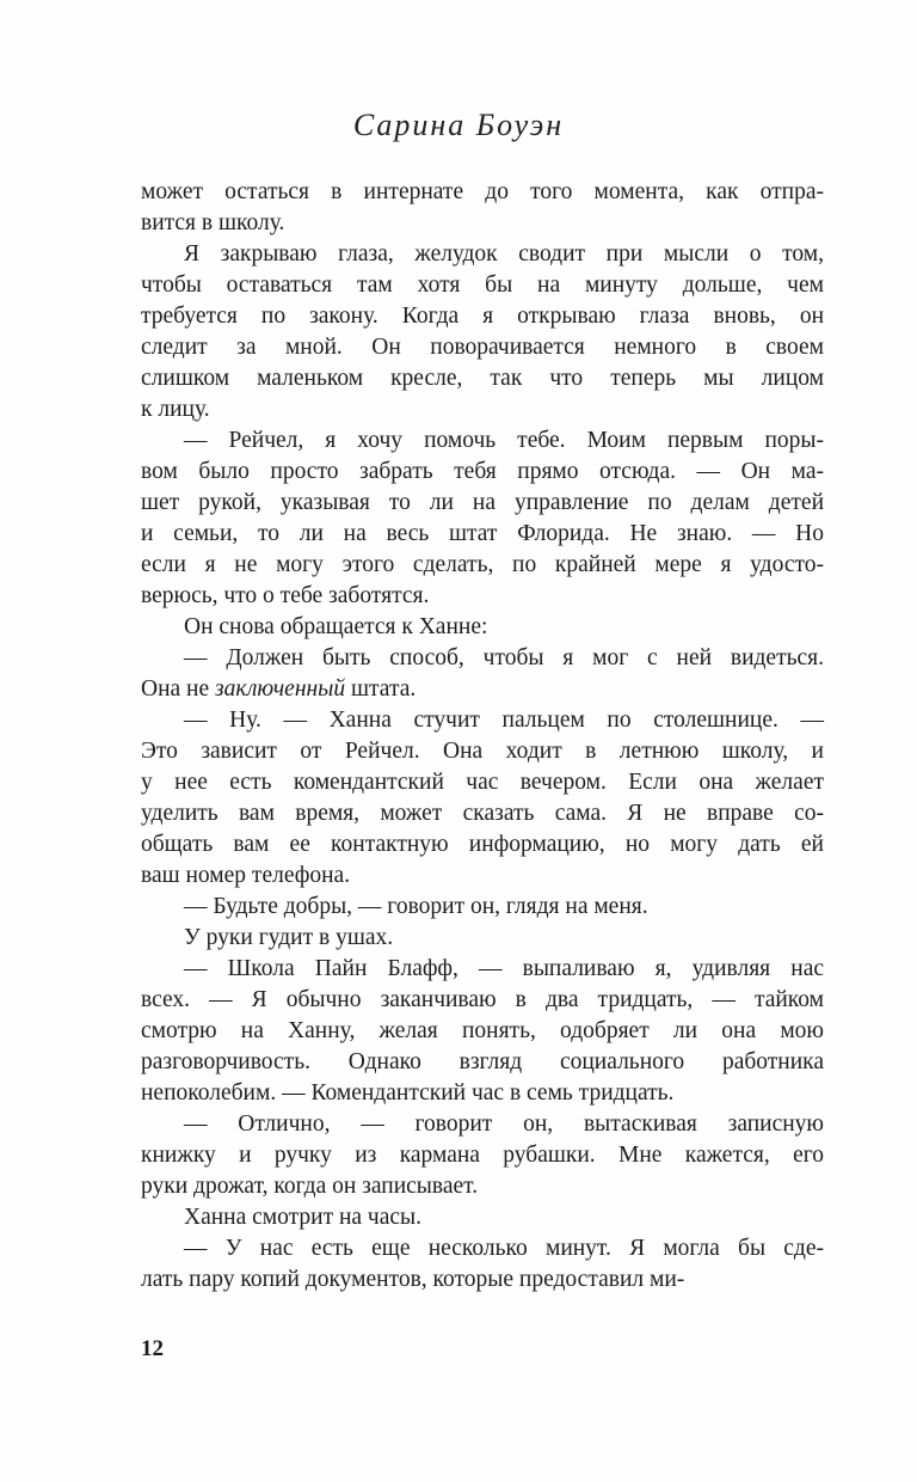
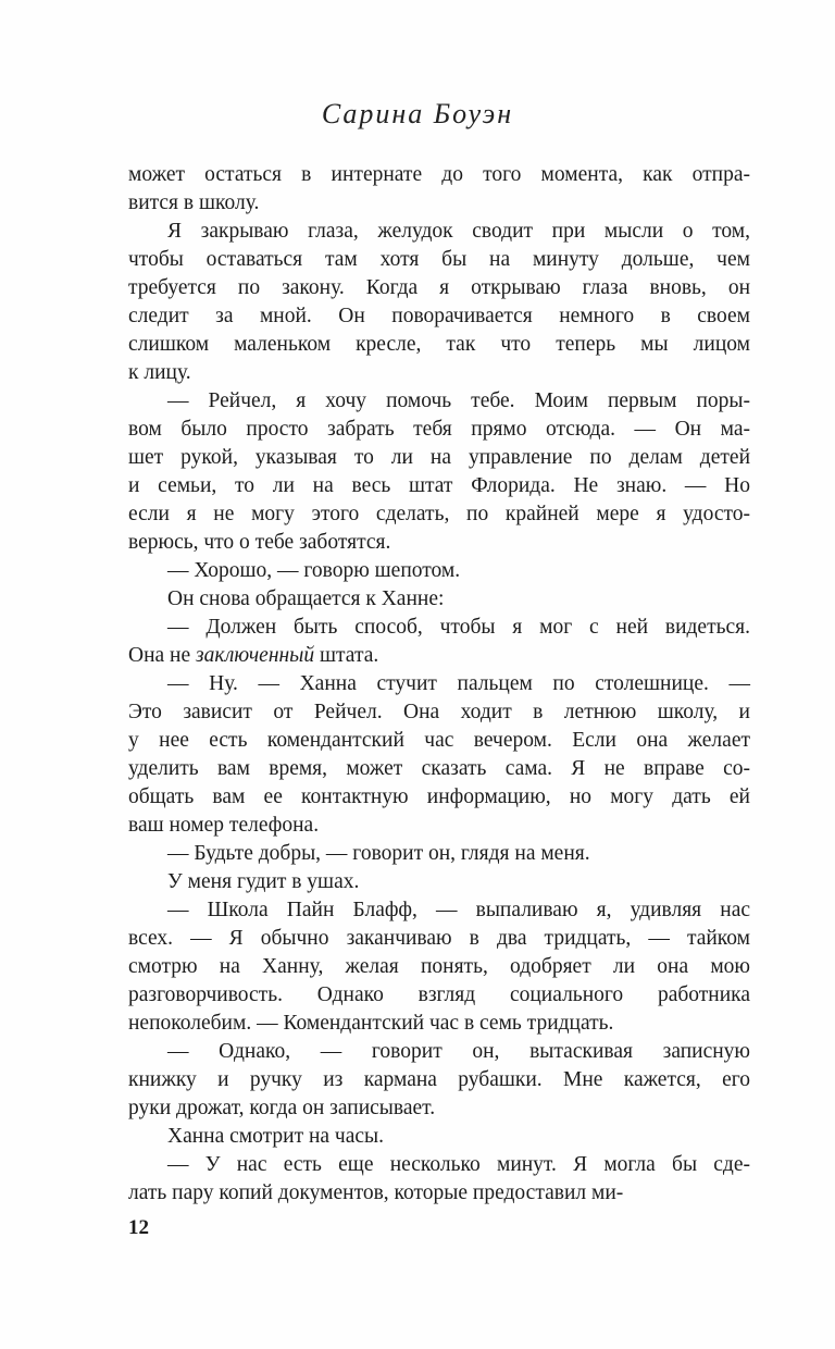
  Сарина Боуэн
  может остаться в интернате до того момента, как отпра-
  вится в школу.
  Я закрываю глаза, желудок сводит при мысли о том,
  чтобы оставаться там хотя бы на минуту дольше, чем
  требуется по закону. Когда я открываю глаза вновь, он
  следит за мной. Он поворачивается немного в своем
  слишком маленьком кресле, так что теперь мы лицом
  к лицу.
  — Рейчел, я хочу помочь тебе. Моим первым поры-
  вом было просто забрать тебя прямо отсюда. — Он ма-
  шет рукой, указывая то ли на управление по делам детей
  и семьи, то ли на весь штат Флорида. Не знаю. — Но
  если я не могу этого сделать, по крайней мере я удосто-
  верюсь, что о тебе заботятся.
+ — Хорошо, — говорю шепотом.
  Он снова обращается к Ханне:
  — Должен быть способ, чтобы я мог с ней видеться.
  Она не заключенный штата.
  — Ну. — Ханна стучит пальцем по столешнице. —
  Это зависит от Рейчел. Она ходит в летнюю школу, и
  у нее есть комендантский час вечером. Если она желает
  уделить вам время, может сказать сама. Я не вправе со-
  общать вам ее контактную информацию, но могу дать ей
  ваш номер телефона.
  — Будьте добры, — говорит он, глядя на меня.
- У руки гудит в ушах.
+ У меня гудит в ушах.
  — Школа Пайн Блафф, — выпаливаю я, удивляя нас
  всех. — Я обычно заканчиваю в два тридцать, — тайком
  смотрю на Ханну, желая понять, одобряет ли она мою
  разговорчивость. Однако взгляд социального работника
  непоколебим. — Комендантский час в семь тридцать.
- — Отлично, — говорит он, вытаскивая записную
+ — Однако, — говорит он, вытаскивая записную
  книжку и ручку из кармана рубашки. Мне кажется, его
  руки дрожат, когда он записывает.
  Ханна смотрит на часы.
  — У нас есть еще несколько минут. Я могла бы сде-
  лать пару копий документов, которые предоставил ми-
  12
